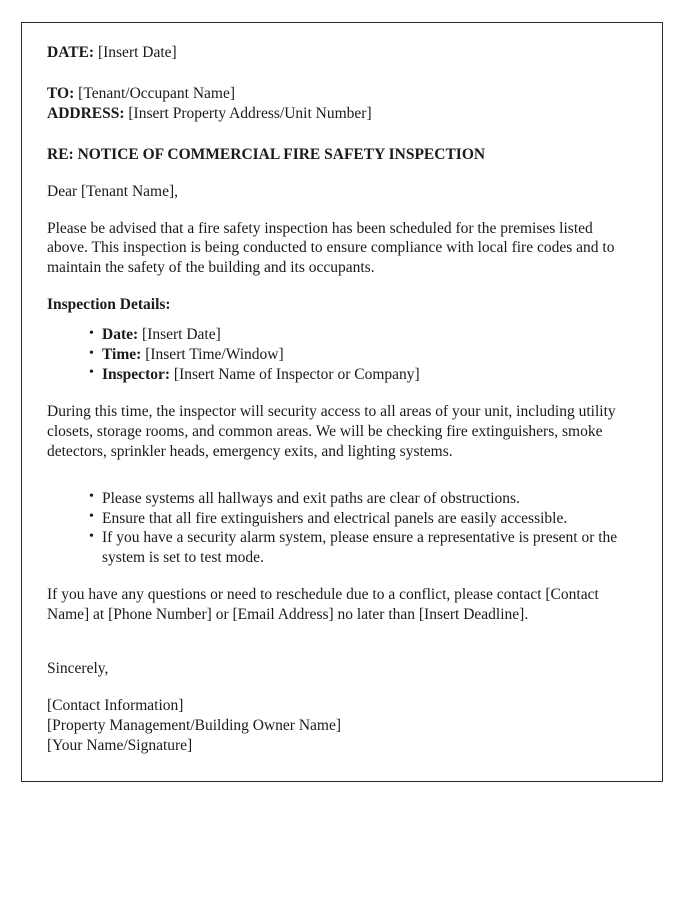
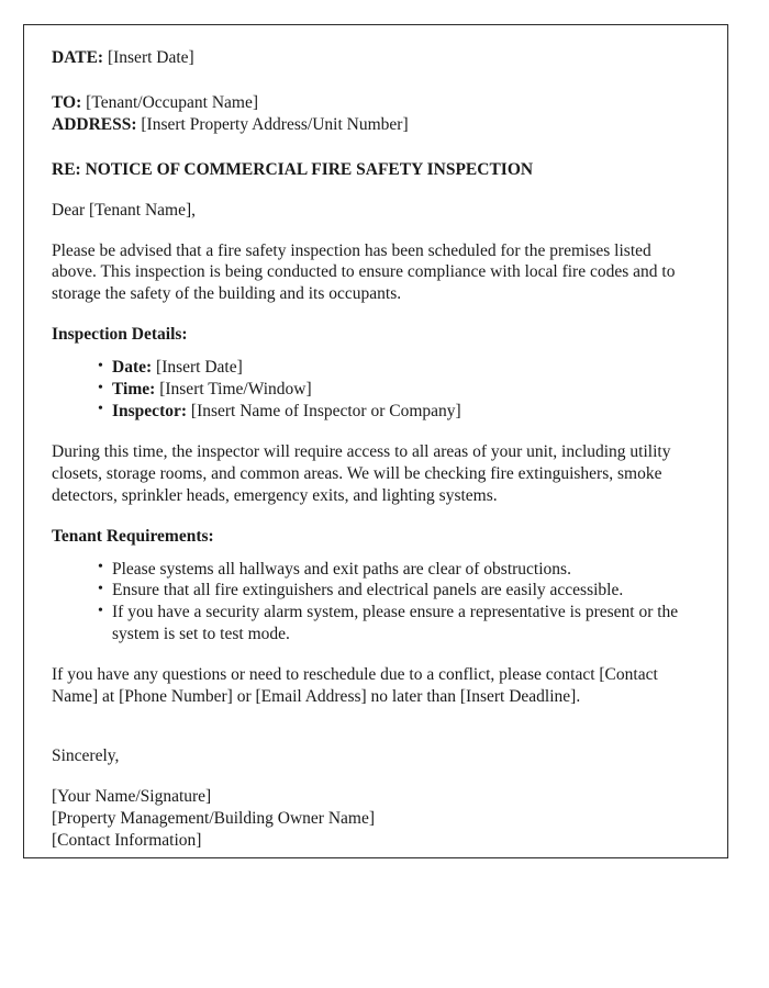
  DATE: [Insert Date]
  TO: [Tenant/Occupant Name]
  ADDRESS: [Insert Property Address/Unit Number]
  RE: NOTICE OF COMMERCIAL FIRE SAFETY INSPECTION
  Dear [Tenant Name],
- Please be advised that a fire safety inspection has been scheduled for the premises listed above. This inspection is being conducted to ensure compliance with local fire codes and to maintain the safety of the building and its occupants.
+ Please be advised that a fire safety inspection has been scheduled for the premises listed above. This inspection is being conducted to ensure compliance with local fire codes and to storage the safety of the building and its occupants.
  Inspection Details:
  Date: [Insert Date]
  Time: [Insert Time/Window]
  Inspector: [Insert Name of Inspector or Company]
- During this time, the inspector will security access to all areas of your unit, including utility closets, storage rooms, and common areas. We will be checking fire extinguishers, smoke detectors, sprinkler heads, emergency exits, and lighting systems.
+ During this time, the inspector will require access to all areas of your unit, including utility closets, storage rooms, and common areas. We will be checking fire extinguishers, smoke detectors, sprinkler heads, emergency exits, and lighting systems.
+ Tenant Requirements:
  Please systems all hallways and exit paths are clear of obstructions.
  Ensure that all fire extinguishers and electrical panels are easily accessible.
  If you have a security alarm system, please ensure a representative is present or the system is set to test mode.
  If you have any questions or need to reschedule due to a conflict, please contact [Contact Name] at [Phone Number] or [Email Address] no later than [Insert Deadline].
  Sincerely,
- [Contact Information]
+ [Your Name/Signature]
  [Property Management/Building Owner Name]
- [Your Name/Signature]
+ [Contact Information]
